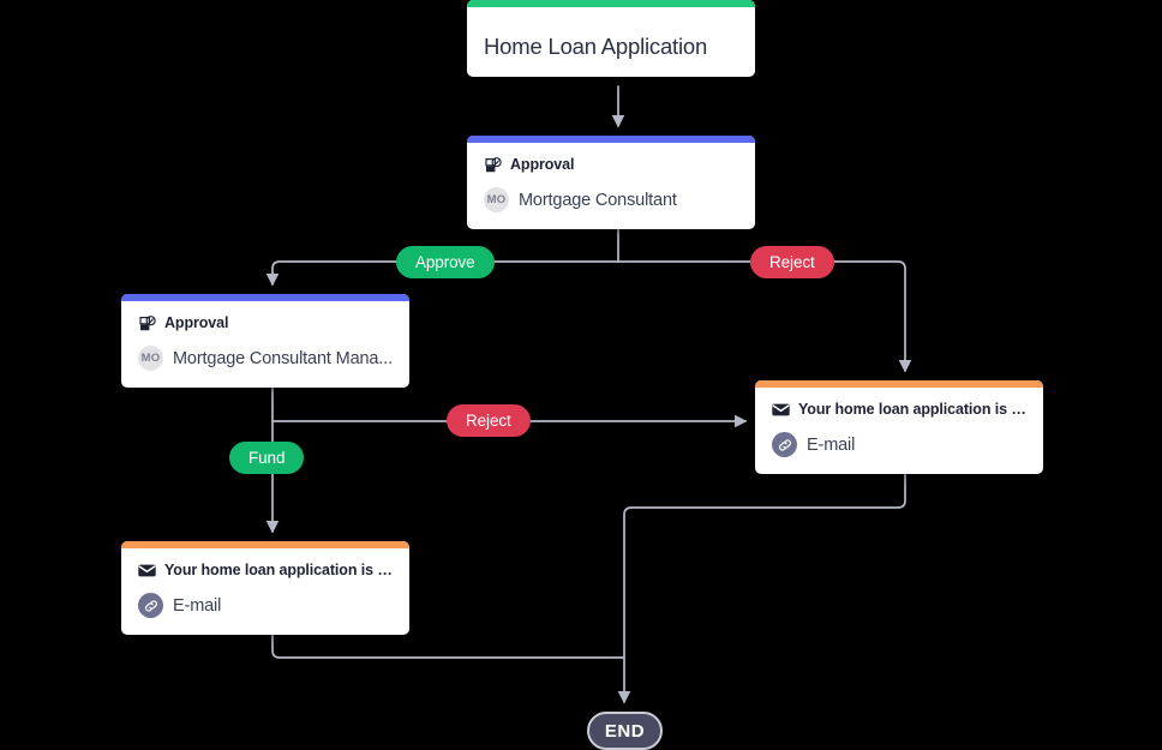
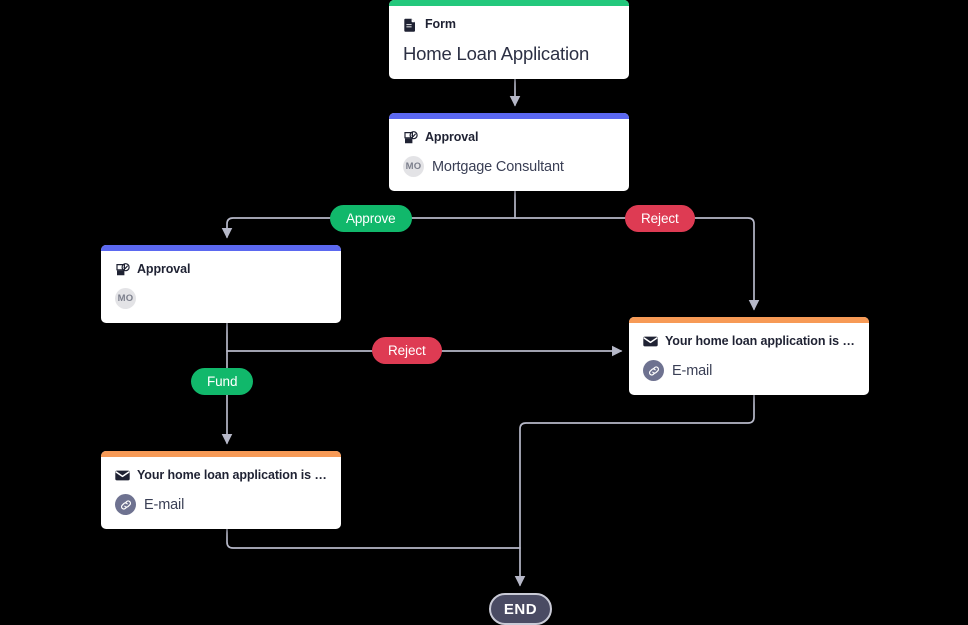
+ Form
  Home Loan Application
  Approval
  MO
  Mortgage Consultant
  Approval
  MO
- Mortgage Consultant Mana...
  Your home loan application is de
  E-mail
  Your home loan application is ap
  E-mail
  Approve
  Reject
  Reject
  Fund
  END
